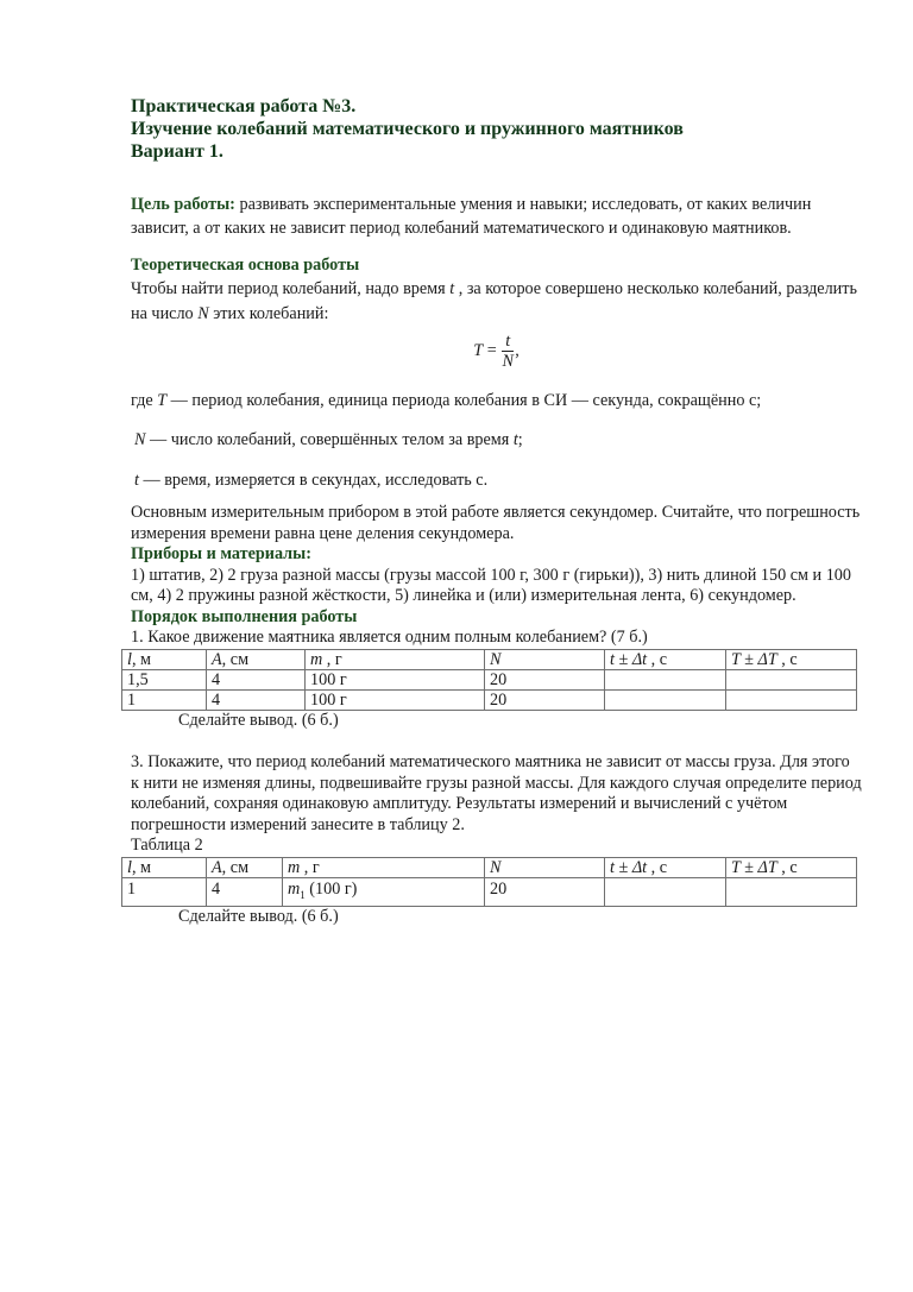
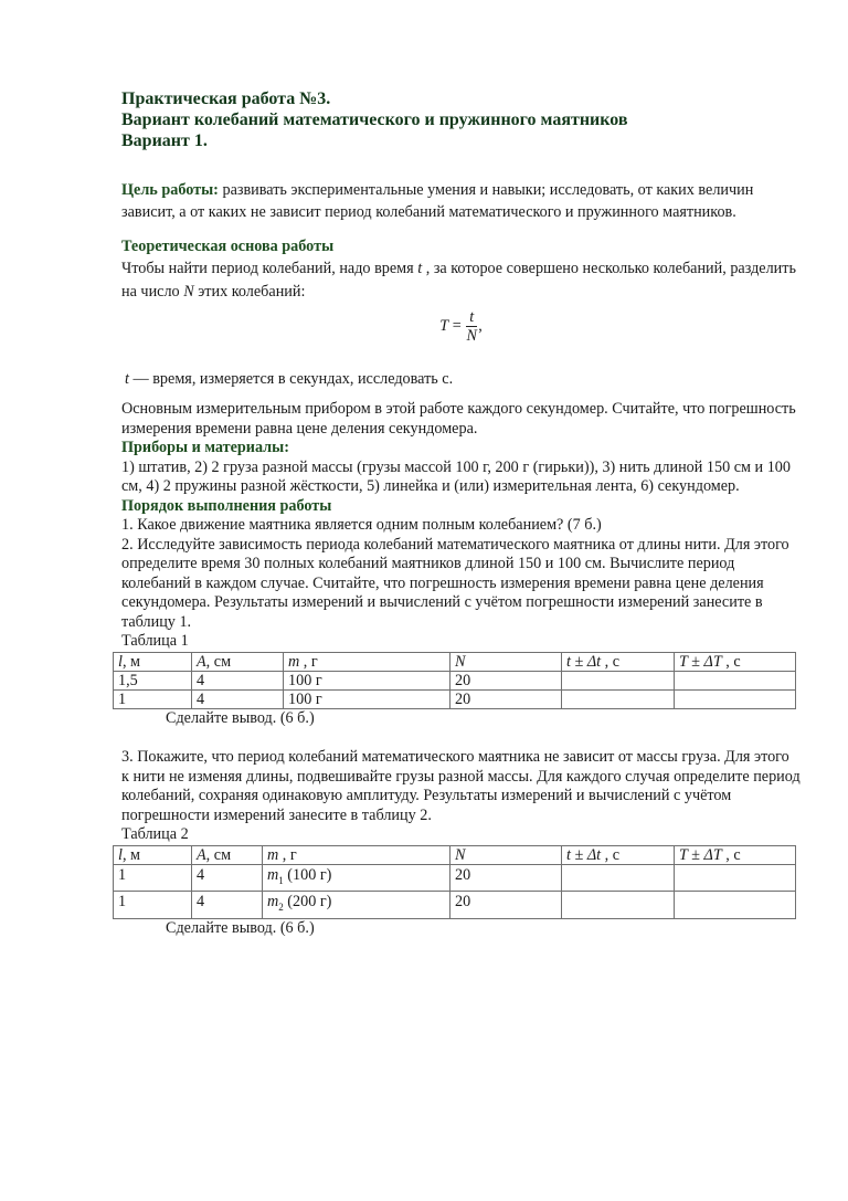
  Практическая работа №3.
- Изучение колебаний математического и пружинного маятников
+ Вариант колебаний математического и пружинного маятников
  Вариант 1.
- Цель работы: развивать экспериментальные умения и навыки; исследовать, от каких величин зависит, а от каких не зависит период колебаний математического и одинаковую маятников.
+ Цель работы: развивать экспериментальные умения и навыки; исследовать, от каких величин зависит, а от каких не зависит период колебаний математического и пружинного маятников.
  Теоретическая основа работы
  Чтобы найти период колебаний, надо время t , за которое совершено несколько колебаний, разделить на число N этих колебаний:
  T =
  t
  N
  ,
- где T — период колебания, единица периода колебания в СИ — секунда, сокращённо с;
- N — число колебаний, совершённых телом за время t;
  t — время, измеряется в секундах, исследовать с.
- Основным измерительным прибором в этой работе является секундомер. Считайте, что погрешность измерения времени равна цене деления секундомера.
+ Основным измерительным прибором в этой работе каждого секундомер. Считайте, что погрешность измерения времени равна цене деления секундомера.
  Приборы и материалы:
- 1) штатив, 2) 2 груза разной массы (грузы массой 100 г, 300 г (гирьки)), 3) нить длиной 150 см и 100 см, 4) 2 пружины разной жёсткости, 5) линейка и (или) измерительная лента, 6) секундомер.
+ 1) штатив, 2) 2 груза разной массы (грузы массой 100 г, 200 г (гирьки)), 3) нить длиной 150 см и 100 см, 4) 2 пружины разной жёсткости, 5) линейка и (или) измерительная лента, 6) секундомер.
  Порядок выполнения работы
  1. Какое движение маятника является одним полным колебанием? (7 б.)
+ 2. Исследуйте зависимость периода колебаний математического маятника от длины нити. Для этого определите время 30 полных колебаний маятников длиной 150 и 100 см. Вычислите период колебаний в каждом случае. Считайте, что погрешность измерения времени равна цене деления секундомера. Результаты измерений и вычислений с учётом погрешности измерений занесите в таблицу 1.
+ Таблица 1
  l, м	A, см	m , г	N	t ± Δt , с	T ± ΔT , с
  1,5	4	100 г	20
  1	4	100 г	20
  Сделайте вывод. (6 б.)
  3. Покажите, что период колебаний математического маятника не зависит от массы груза. Для этого к нити не изменяя длины, подвешивайте грузы разной массы. Для каждого случая определите период колебаний, сохраняя одинаковую амплитуду. Результаты измерений и вычислений с учётом погрешности измерений занесите в таблицу 2.
  Таблица 2
  l, м	A, см	m , г	N	t ± Δt , с	T ± ΔT , с
  1	4	m1 (100 г)	20
+ 1	4	m2 (200 г)	20
  Сделайте вывод. (6 б.)
